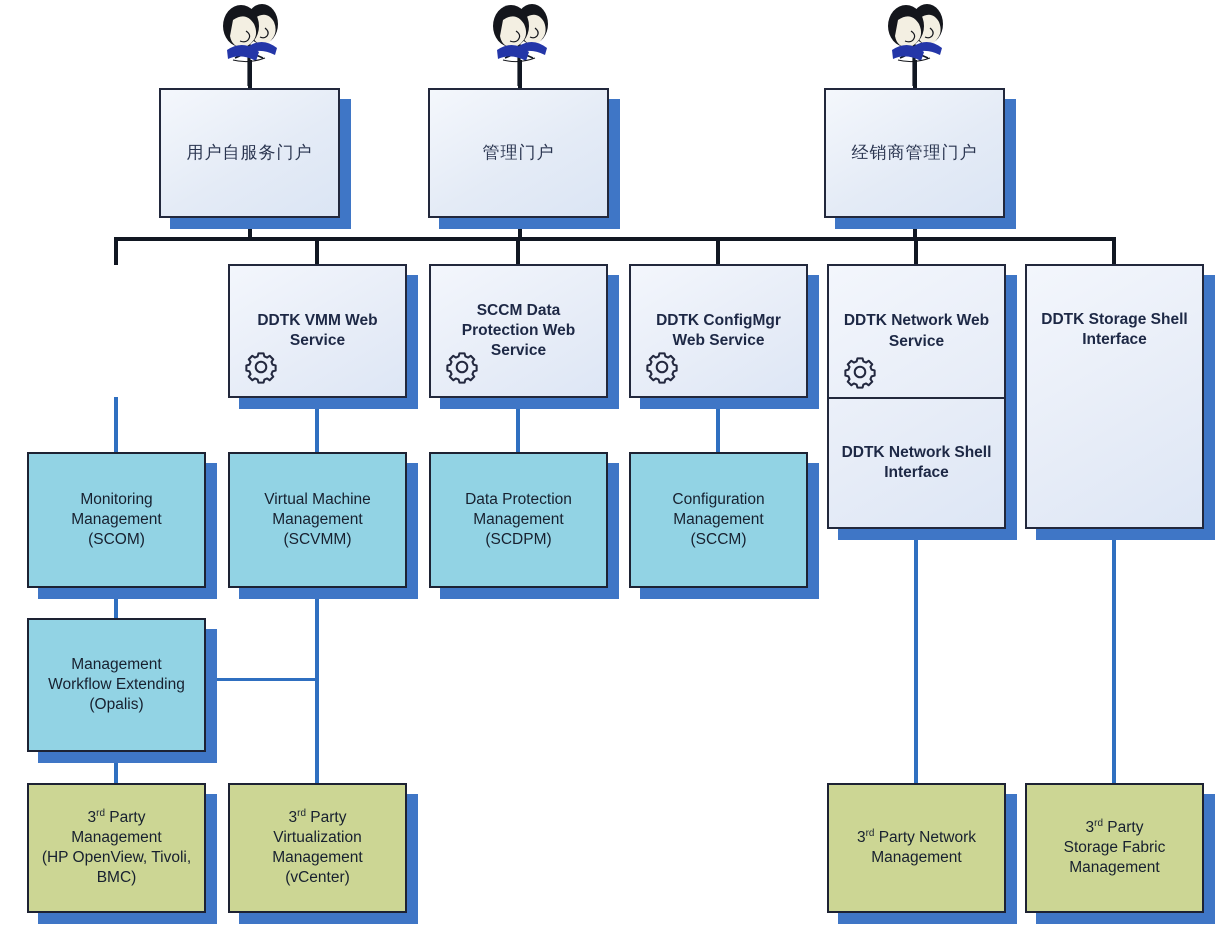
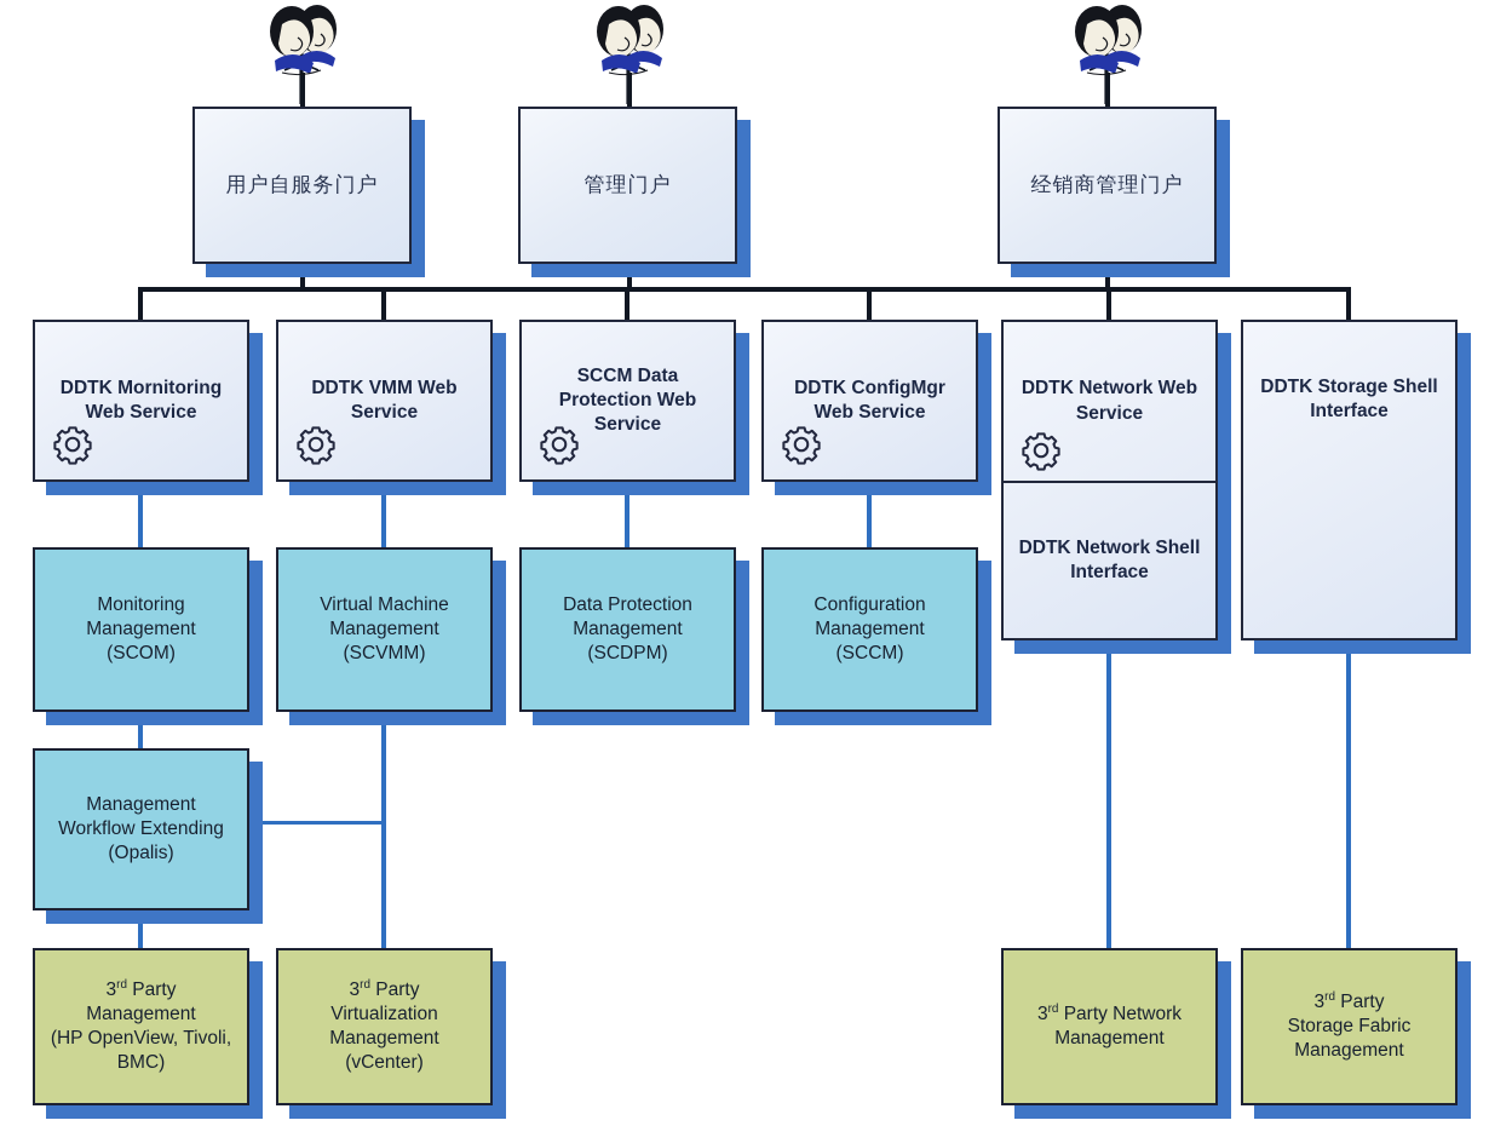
  用户自服务门户
  管理门户
  经销商管理门户
+ DDTK Mornitoring Web Service
  DDTK VMM Web Service
  SCCM Data Protection Web Service
  DDTK ConfigMgr Web Service
  DDTK Network Web Service
  DDTK Network Shell Interface
  DDTK Storage Shell Interface
  Monitoring
  Management
  (SCOM)
  Virtual Machine
  Management
  (SCVMM)
  Data Protection
  Management
  (SCDPM)
  Configuration
  Management
  (SCCM)
  Management
  Workflow Extending
  (Opalis)
  3rd Party
  Management
  (HP OpenView, Tivoli,
  BMC)
  3rd Party
  Virtualization
  Management
  (vCenter)
  3rd Party Network
  Management
  3rd Party
  Storage Fabric
  Management
